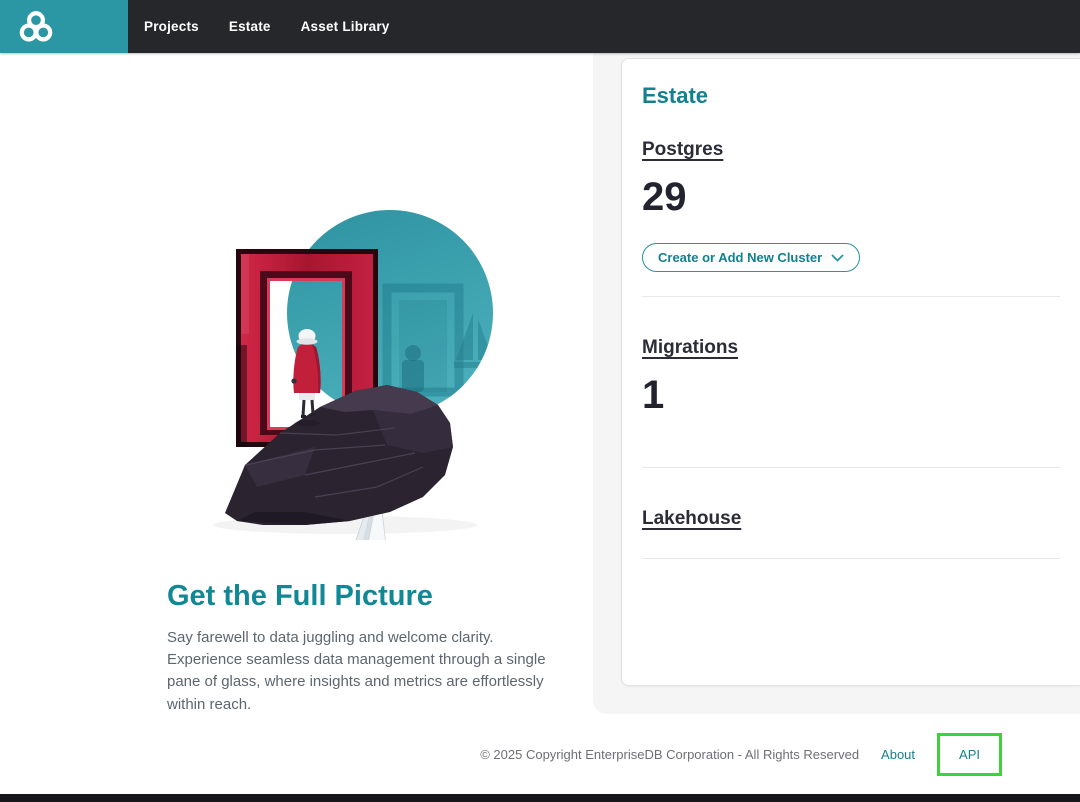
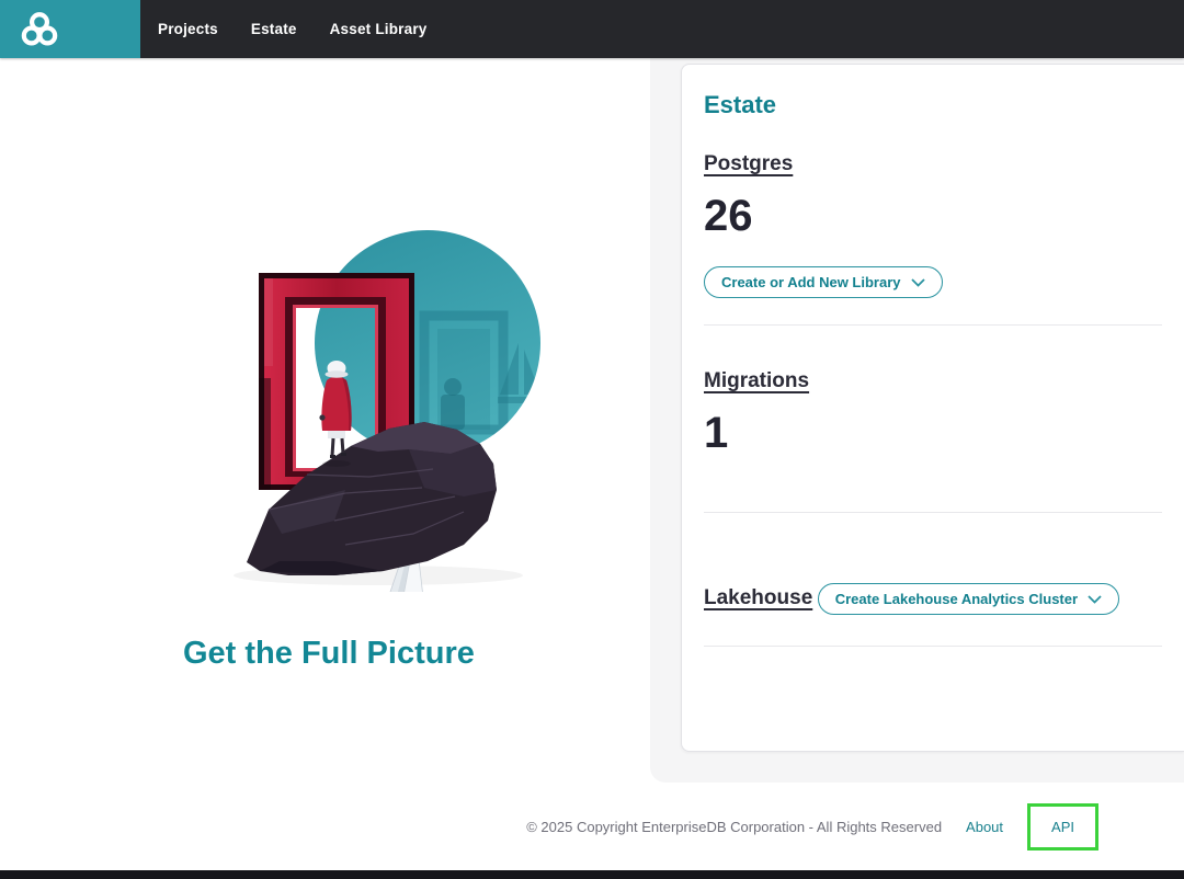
  Projects
  Estate
  Asset Library
  Get the Full Picture
- Say farewell to data juggling and welcome clarity. Experience seamless data management through a single pane of glass, where insights and metrics are effortlessly within reach.
  Estate
  Postgres
- 29
+ 26
- Create or Add New Cluster
+ Create or Add New Library
  Migrations
  1
  Lakehouse
+ Create Lakehouse Analytics Cluster
  © 2025 Copyright EnterpriseDB Corporation - All Rights Reserved
  About
  API
